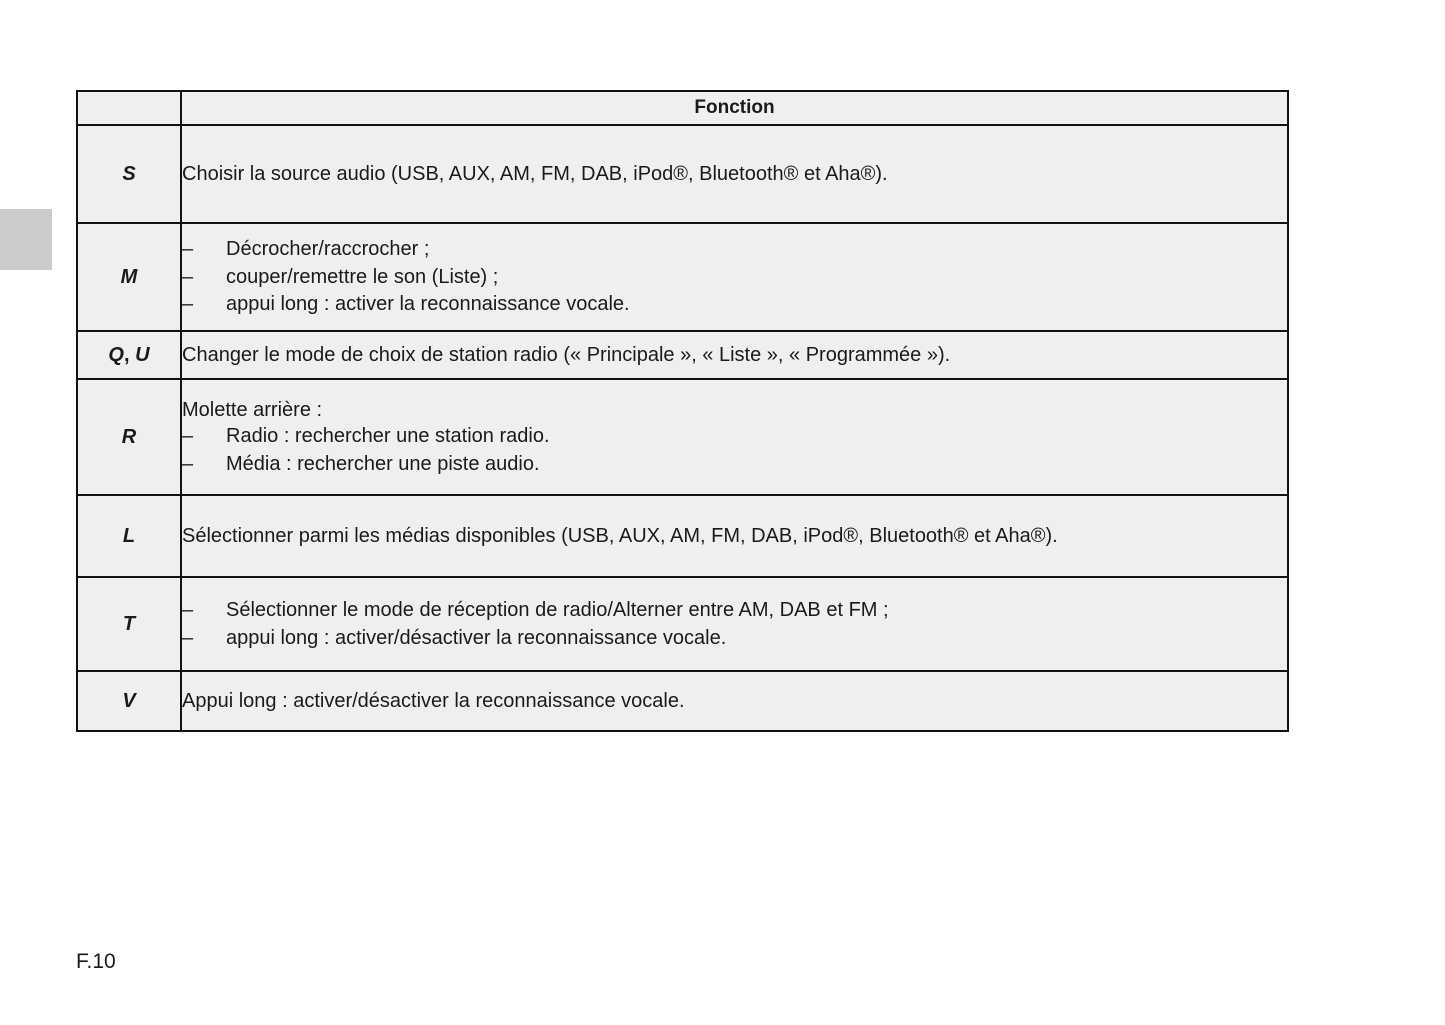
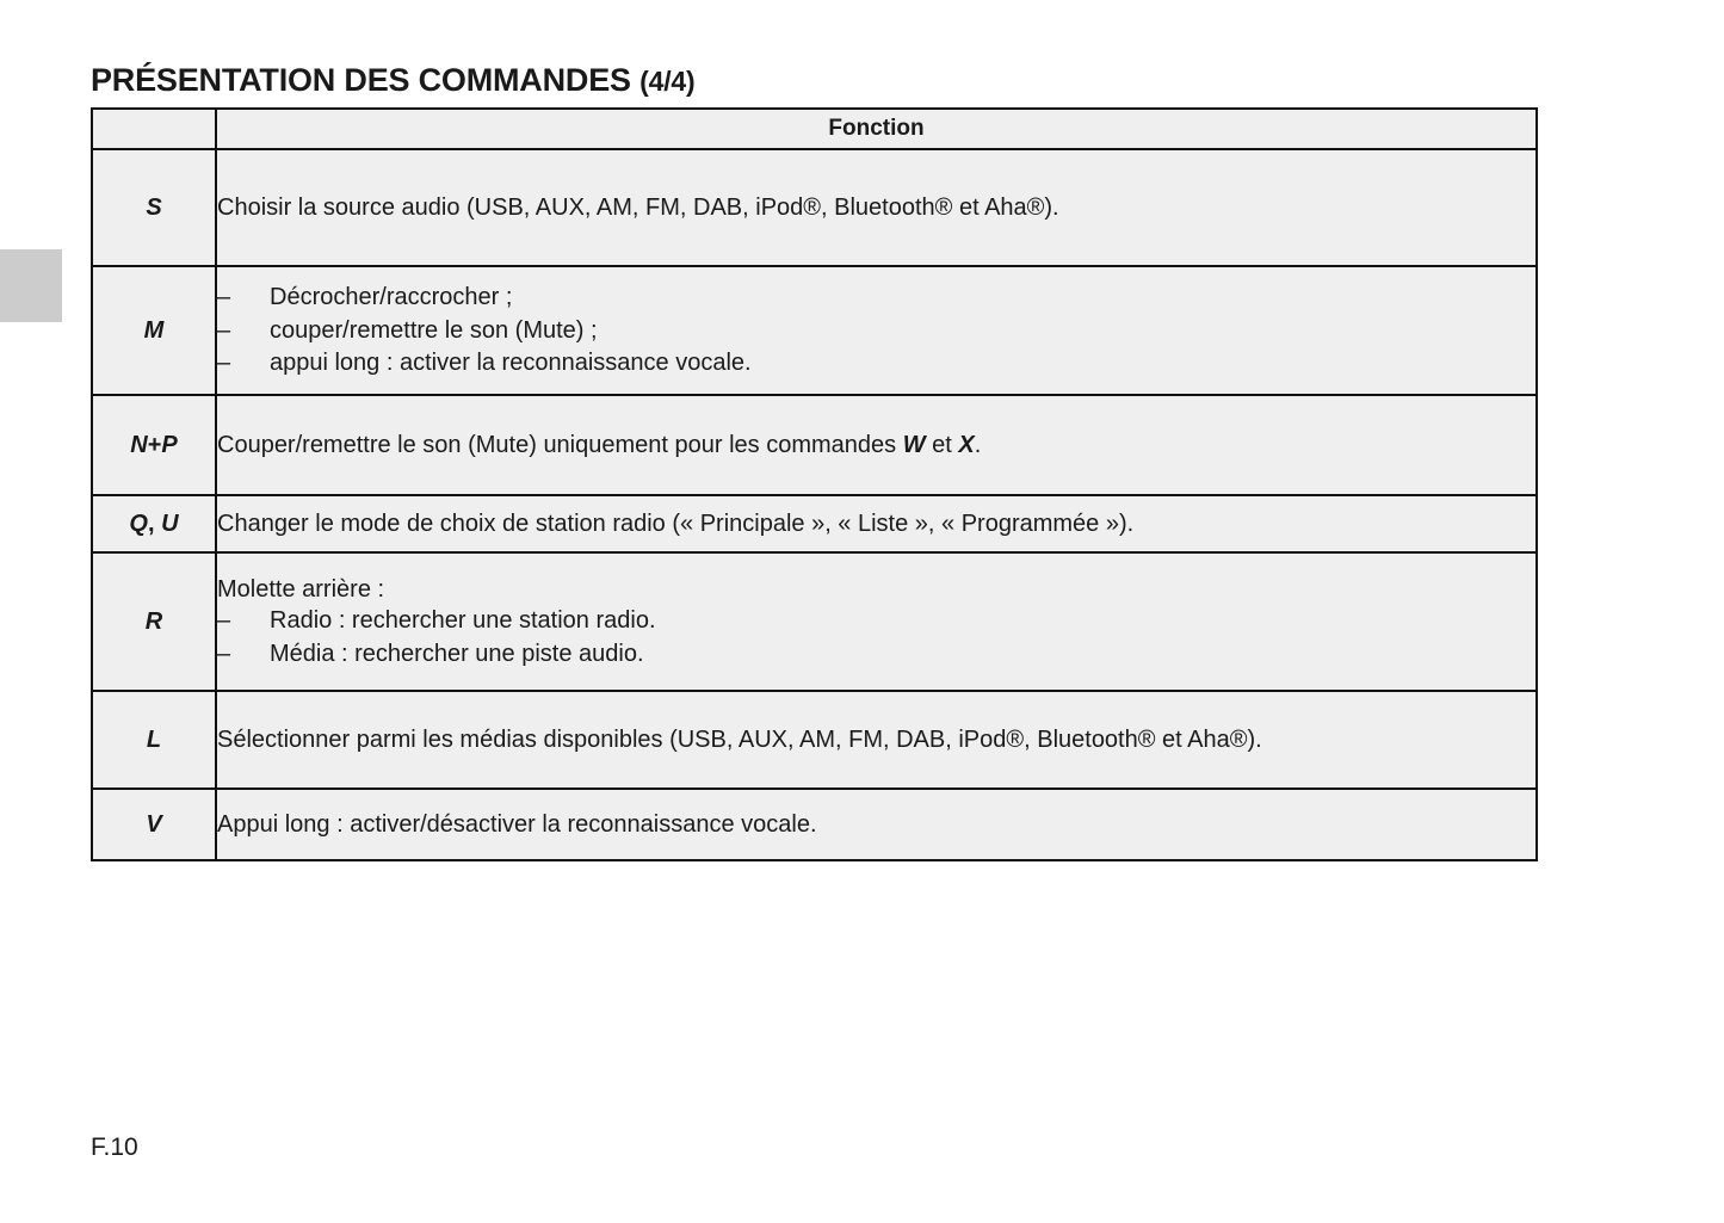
+ PRÉSENTATION DES COMMANDES (4/4)
  	Fonction
  S	Choisir la source audio (USB, AUX, AM, FM, DAB, iPod®, Bluetooth® et Aha®).
- M	– Décrocher/raccrocher ; – couper/remettre le son (Liste) ; – appui long : activer la reconnaissance vocale.
+ M	– Décrocher/raccrocher ; – couper/remettre le son (Mute) ; – appui long : activer la reconnaissance vocale.
+ N+P	Couper/remettre le son (Mute) uniquement pour les commandes W et X.
  Q, U	Changer le mode de choix de station radio (« Principale », « Liste », « Programmée »).
  R	Molette arrière : – Radio : rechercher une station radio. – Média : rechercher une piste audio.
  L	Sélectionner parmi les médias disponibles (USB, AUX, AM, FM, DAB, iPod®, Bluetooth® et Aha®).
- T	– Sélectionner le mode de réception de radio/Alterner entre AM, DAB et FM ; – appui long : activer/désactiver la reconnaissance vocale.
  V	Appui long : activer/désactiver la reconnaissance vocale.
  F.10
